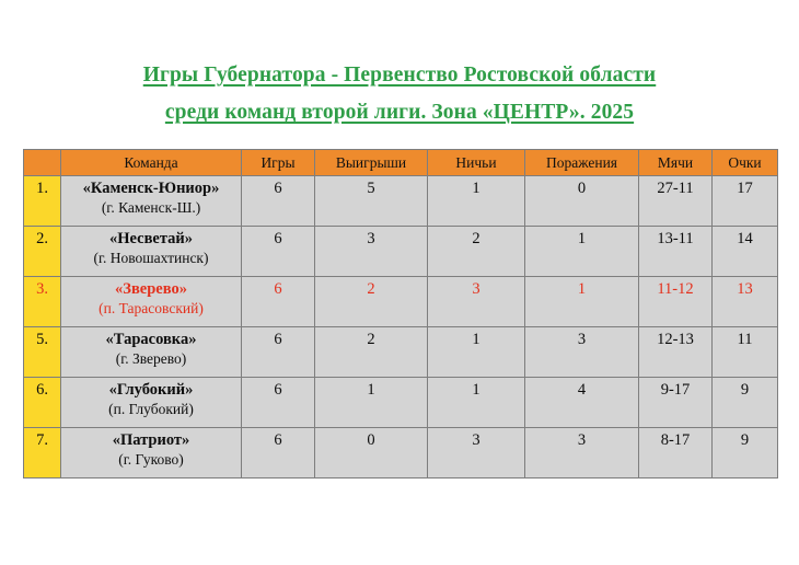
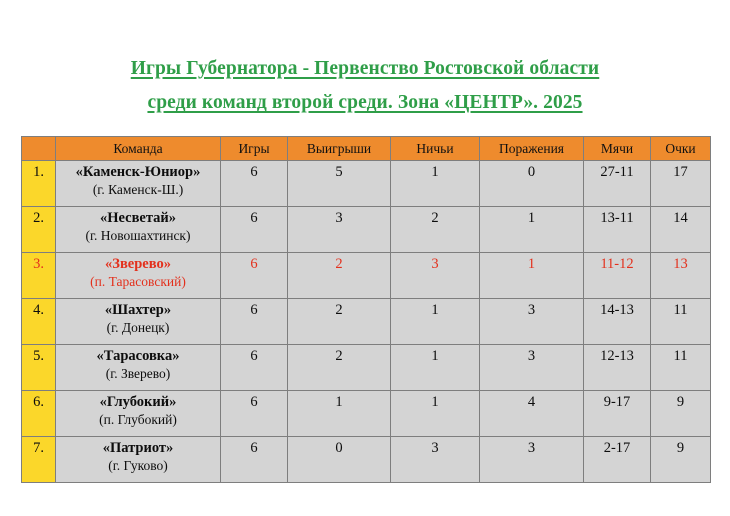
  Игры Губернатора - Первенство Ростовской области
- среди команд второй лиги. Зона «ЦЕНТР». 2025
+ среди команд второй среди. Зона «ЦЕНТР». 2025
  	Команда	Игры	Выигрыши	Ничьи	Поражения	Мячи	Очки
  1.	«Каменск-Юниор»(г. Каменск-Ш.)	6	5	1	0	27-11	17
  2.	«Несветай»(г. Новошахтинск)	6	3	2	1	13-11	14
  3.	«Зверево»(п. Тарасовский)	6	2	3	1	11-12	13
+ 4.	«Шахтер»(г. Донецк)	6	2	1	3	14-13	11
  5.	«Тарасовка»(г. Зверево)	6	2	1	3	12-13	11
  6.	«Глубокий»(п. Глубокий)	6	1	1	4	9-17	9
- 7.	«Патриот»(г. Гуково)	6	0	3	3	8-17	9
+ 7.	«Патриот»(г. Гуково)	6	0	3	3	2-17	9
